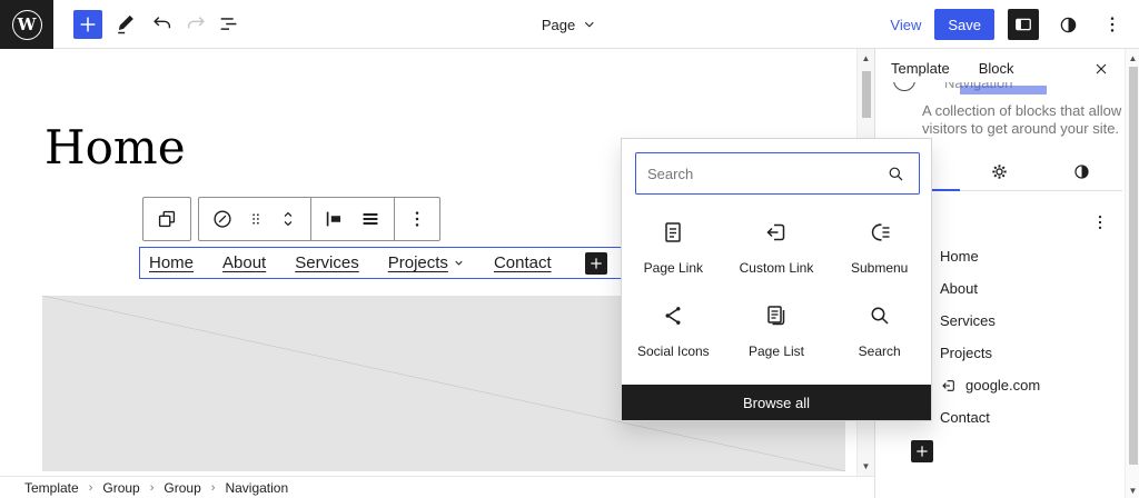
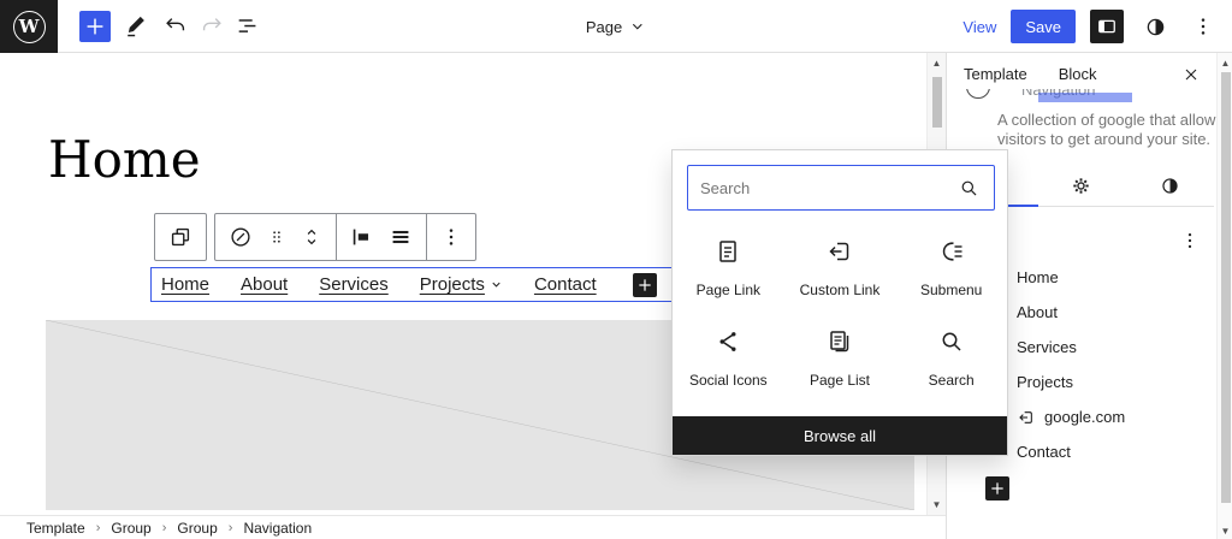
  W
  Page
  View
  Save
  Home
  Home
  About
  Services
  Projects
  Contact
  ▲
  ▼
  Template
  Block
  Navigation
- A collection of blocks that allow visitors to get around your site.
+ A collection of google that allow visitors to get around your site.
  Home
  About
  Services
  Projects
  google.com
  Contact
  ▲
  ▼
  Search
  Page Link
  Custom Link
  Submenu
  Social Icons
  Page List
  Search
  Browse all
  Template
  ›
  Group
  ›
  Group
  ›
  Navigation
